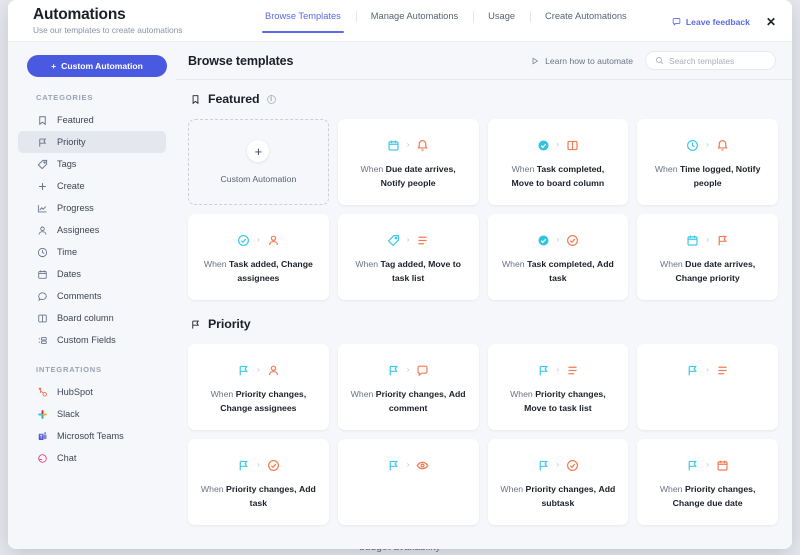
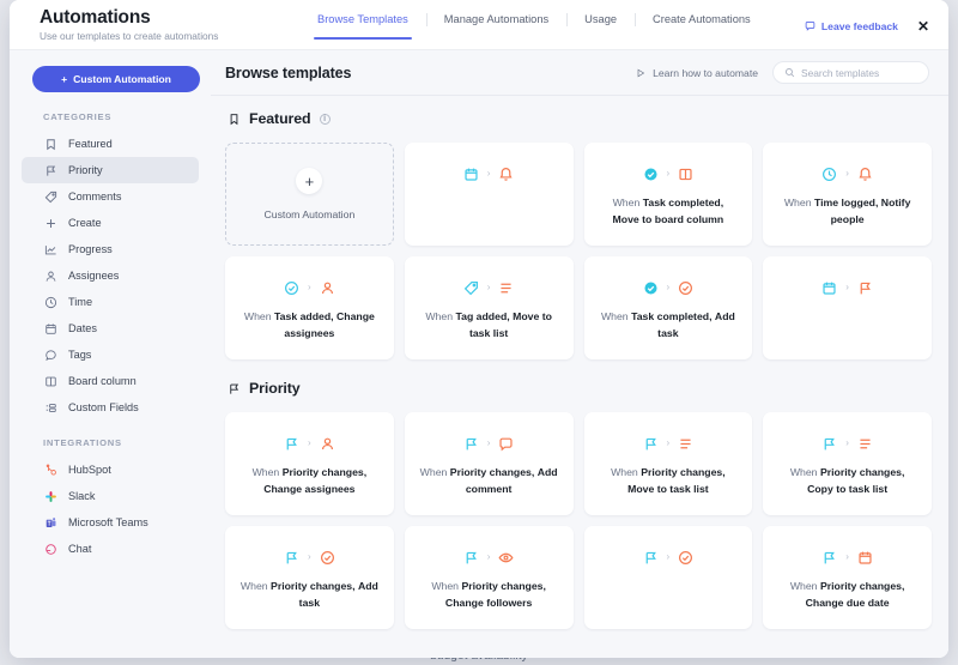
  Automations
  Use our templates to create automations
  Browse Templates
  Manage Automations
  Usage
  Create Automations
  Leave feedback
  ✕
  +
  Custom Automation
  CATEGORIES
  Featured
  Priority
- Tags
+ Comments
  Create
  Progress
  Assignees
  Time
  Dates
- Comments
+ Tags
  Board column
  Custom Fields
  INTEGRATIONS
  HubSpot
  Slack
  Microsoft Teams
  Chat
  Browse templates
  Learn how to automate
  Search templates
  Featured
  i
  +
  Custom Automation
  ›
- When Due date arrives, Notify people
  ›
  When Task completed, Move to board column
  ›
  When Time logged, Notify people
  ›
  When Task added, Change assignees
  ›
  When Tag added, Move to task list
  ›
  When Task completed, Add task
  ›
- When Due date arrives, Change priority
  Priority
  ›
  When Priority changes, Change assignees
  ›
  When Priority changes, Add comment
  ›
  When Priority changes, Move to task list
  ›
+ When Priority changes, Copy to task list
  ›
  When Priority changes, Add task
  ›
+ When Priority changes, Change followers
  ›
- When Priority changes, Add subtask
  ›
  When Priority changes, Change due date
